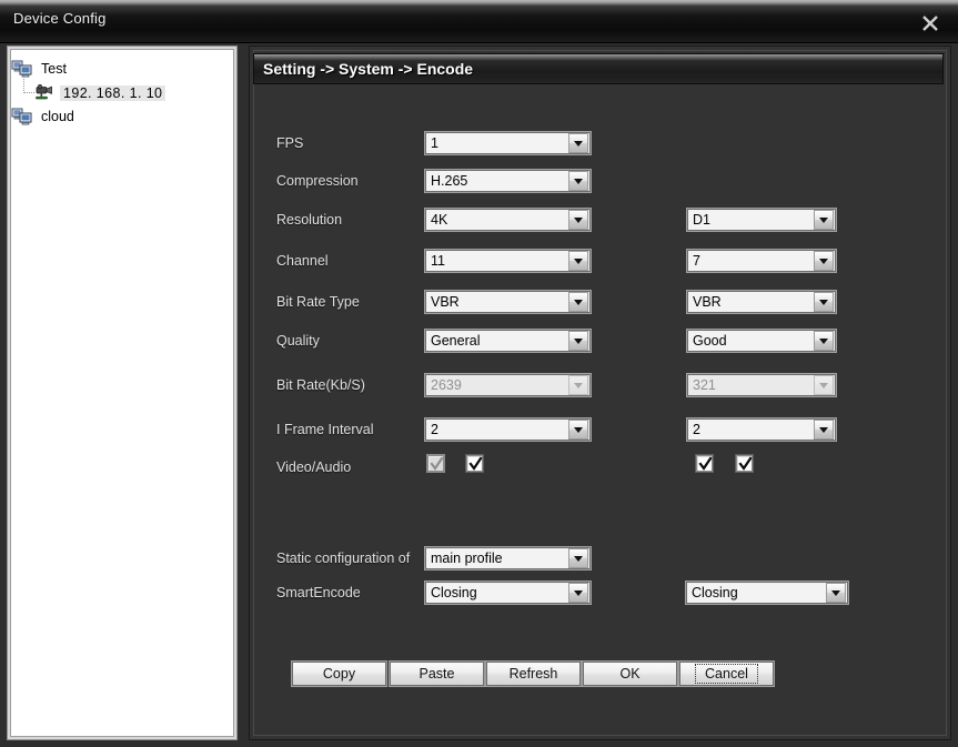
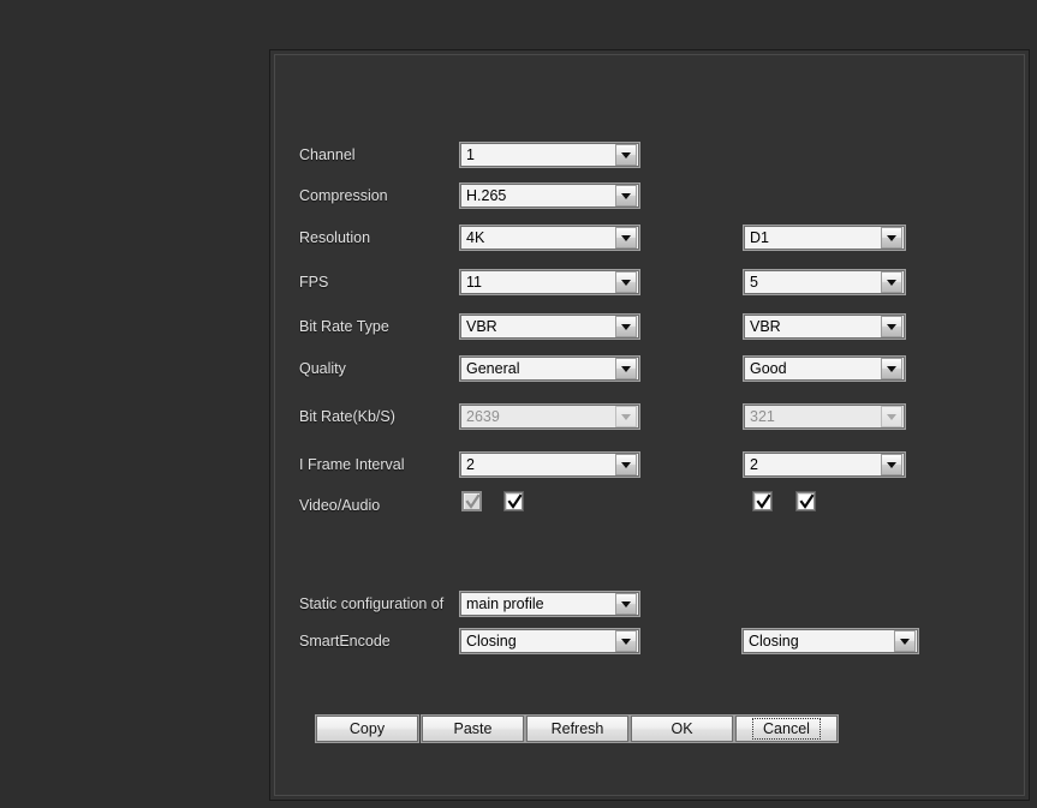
- Device Config
- Test
- 192. 168. 1. 10
- cloud
- Setting -> System -> Encode
- FPS
+ Channel
  1
  Compression
  H.265
  Resolution
  4K
  D1
- Channel
+ FPS
  11
- 7
+ 5
  Bit Rate Type
  VBR
  VBR
  Quality
  General
  Good
  Bit Rate(Kb/S)
  2639
  321
  I Frame Interval
  2
  2
  Video/Audio
  Static configuration of
  main profile
  SmartEncode
  Closing
  Closing
  Copy
  Paste
  Refresh
  OK
  Cancel
